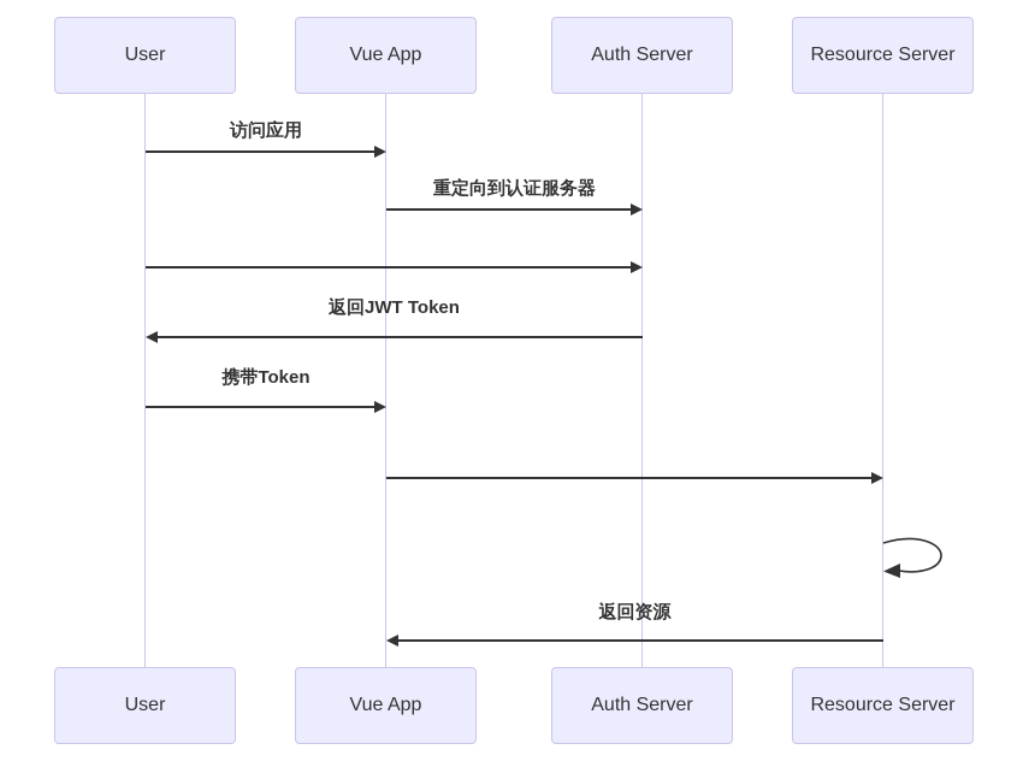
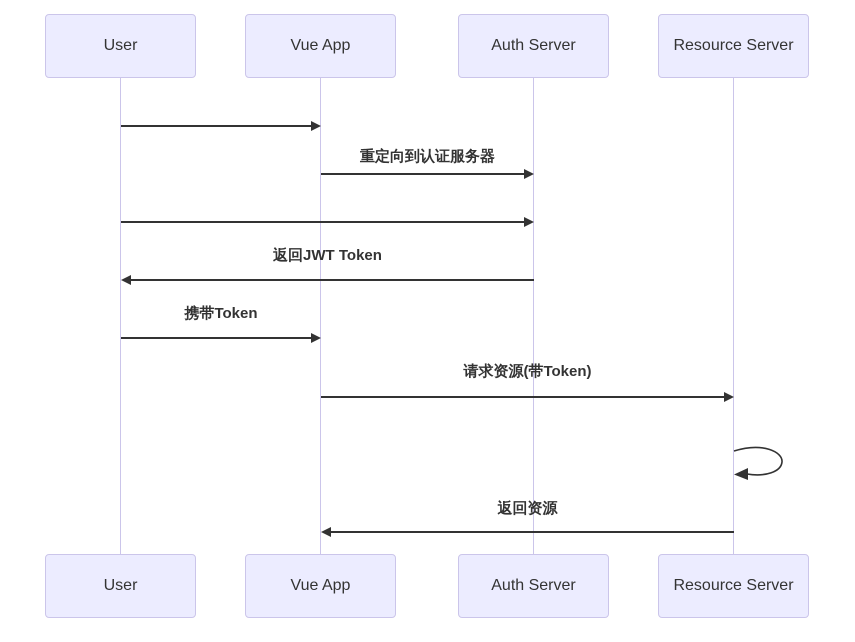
  User
  Vue App
  Auth Server
  Resource Server
  User
  Vue App
  Auth Server
  Resource Server
- 访问应用
  重定向到认证服务器
  返回JWT Token
  携带Token
+ 请求资源(带Token)
  返回资源
